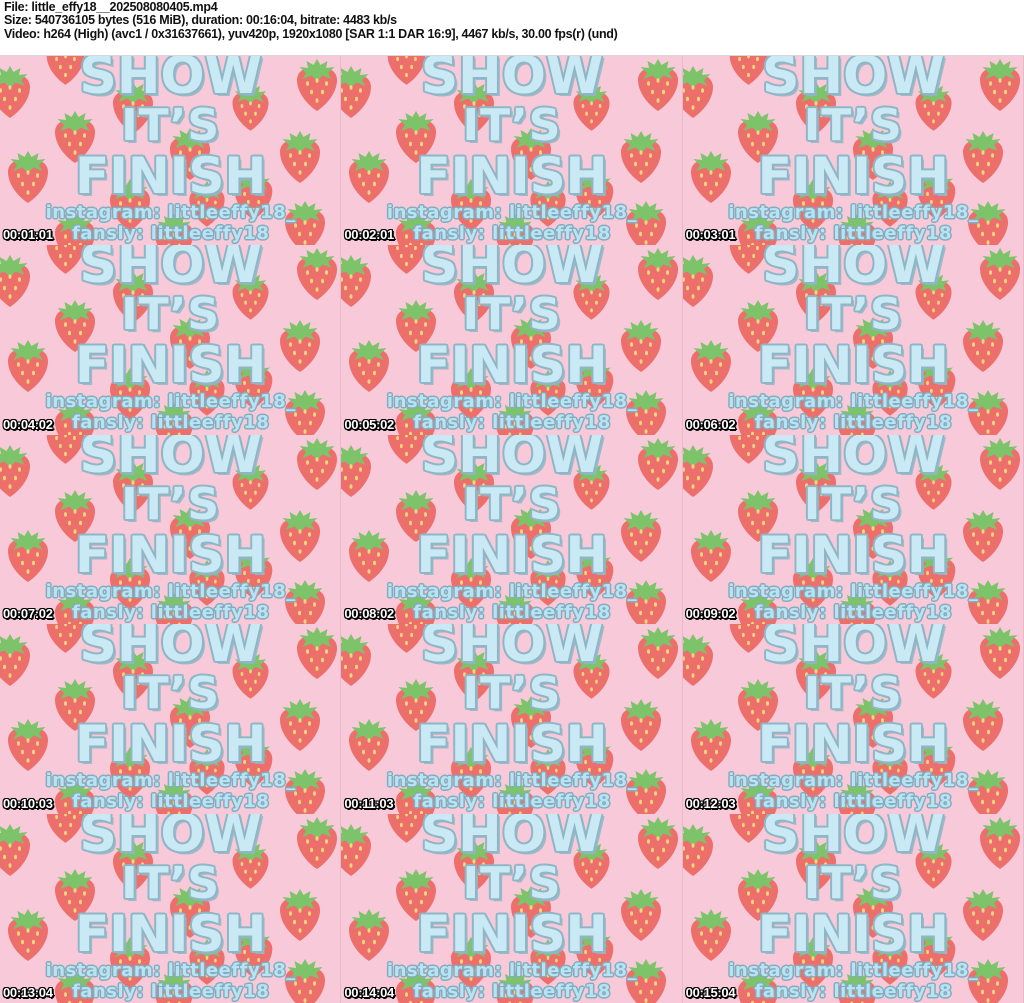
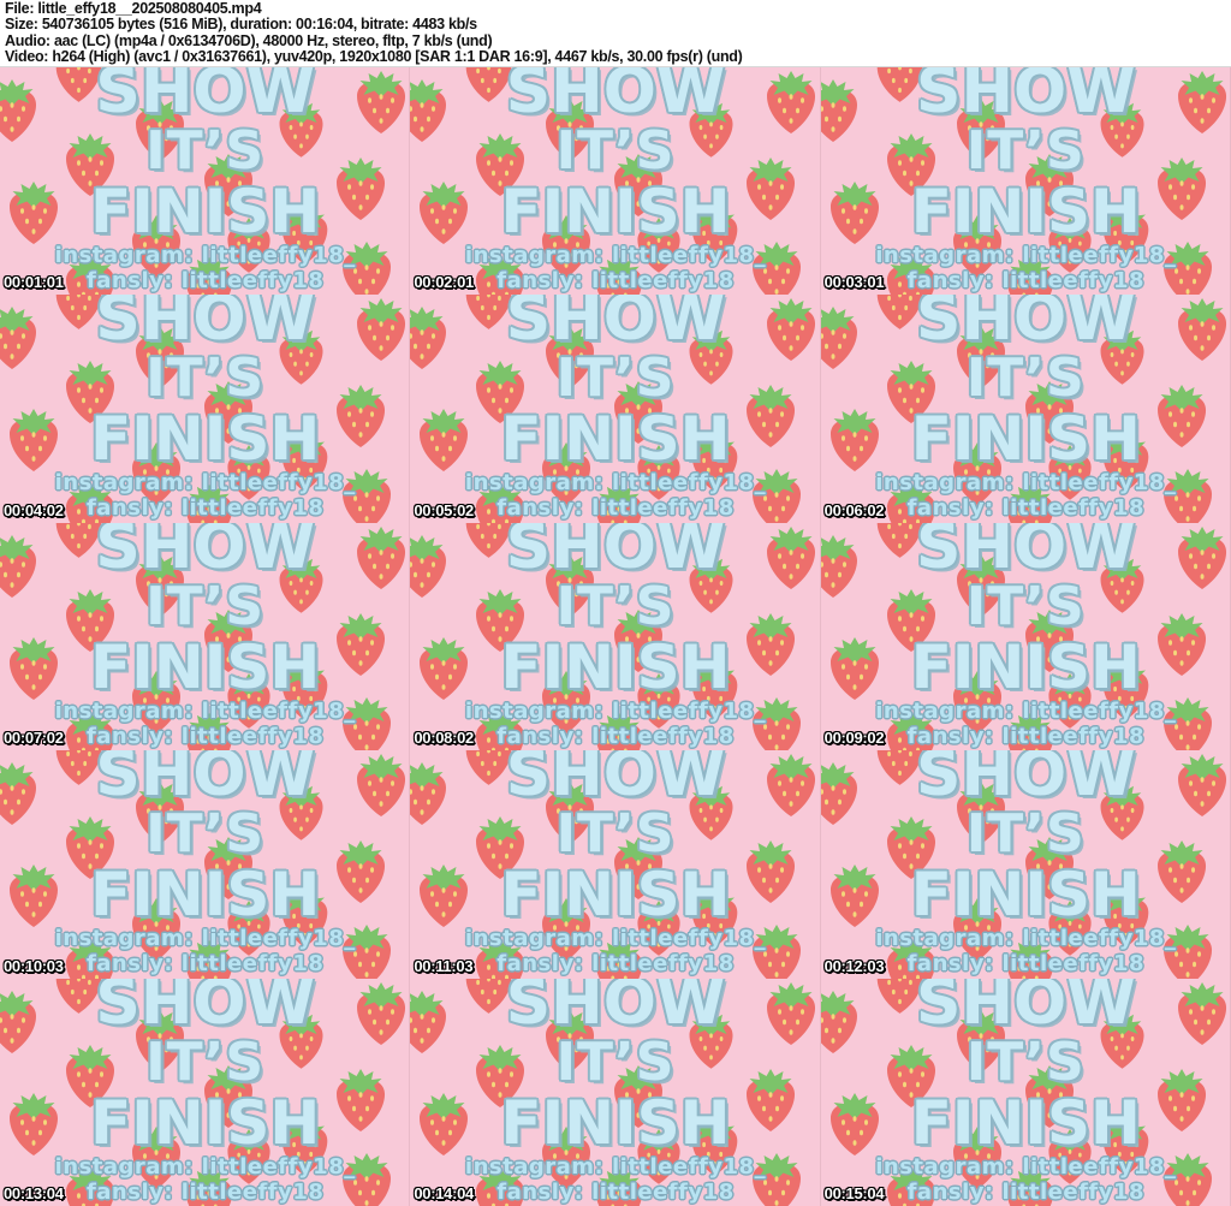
  File: little_effy18__202508080405.mp4
  Size: 540736105 bytes (516 MiB), duration: 00:16:04, bitrate: 4483 kb/s
+ Audio: aac (LC) (mp4a / 0x6134706D), 48000 Hz, stereo, fltp, 7 kb/s (und)
  Video: h264 (High) (avc1 / 0x31637661), yuv420p, 1920x1080 [SAR 1:1 DAR 16:9], 4467 kb/s, 30.00 fps(r) (und)
  SHOW
  IT’S
  FINISH
  instagram: littleeffy18_
  fansly: littleeffy18
  00:01:01
  SHOW
  IT’S
  FINISH
  instagram: littleeffy18_
  fansly: littleeffy18
  00:02:01
  SHOW
  IT’S
  FINISH
  instagram: littleeffy18_
  fansly: littleeffy18
  00:03:01
  SHOW
  IT’S
  FINISH
  instagram: littleeffy18_
  fansly: littleeffy18
  00:04:02
  SHOW
  IT’S
  FINISH
  instagram: littleeffy18_
  fansly: littleeffy18
  00:05:02
  SHOW
  IT’S
  FINISH
  instagram: littleeffy18_
  fansly: littleeffy18
  00:06:02
  SHOW
  IT’S
  FINISH
  instagram: littleeffy18_
  fansly: littleeffy18
  00:07:02
  SHOW
  IT’S
  FINISH
  instagram: littleeffy18_
  fansly: littleeffy18
  00:08:02
  SHOW
  IT’S
  FINISH
  instagram: littleeffy18_
  fansly: littleeffy18
  00:09:02
  SHOW
  IT’S
  FINISH
  instagram: littleeffy18_
  fansly: littleeffy18
  00:10:03
  SHOW
  IT’S
  FINISH
  instagram: littleeffy18_
  fansly: littleeffy18
  00:11:03
  SHOW
  IT’S
  FINISH
  instagram: littleeffy18_
  fansly: littleeffy18
  00:12:03
  SHOW
  IT’S
  FINISH
  instagram: littleeffy18_
  fansly: littleeffy18
  00:13:04
  SHOW
  IT’S
  FINISH
  instagram: littleeffy18_
  fansly: littleeffy18
  00:14:04
  SHOW
  IT’S
  FINISH
  instagram: littleeffy18_
  fansly: littleeffy18
  00:15:04
